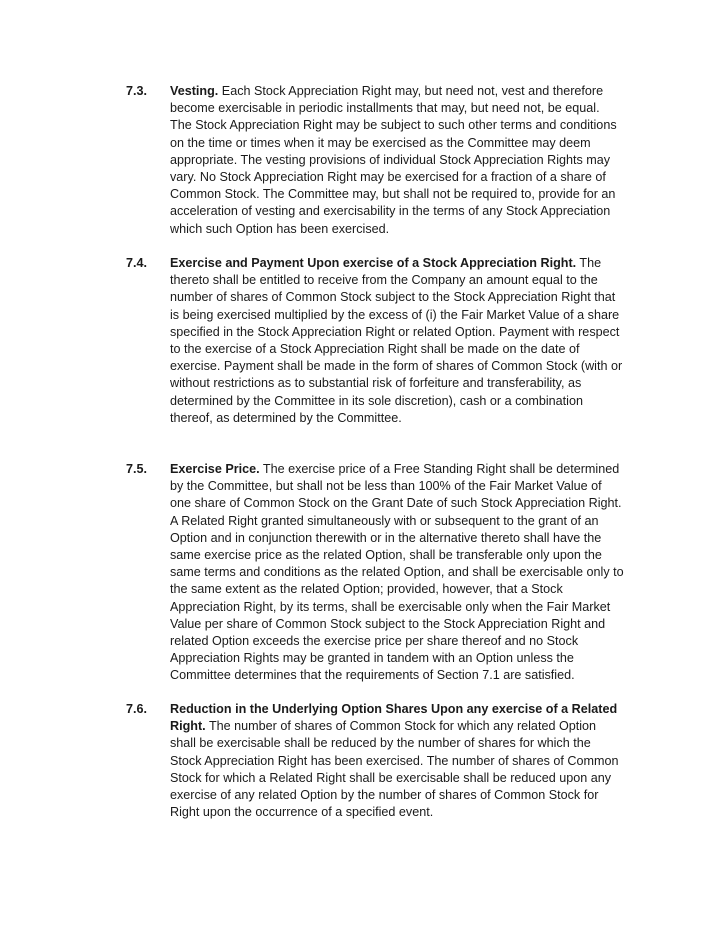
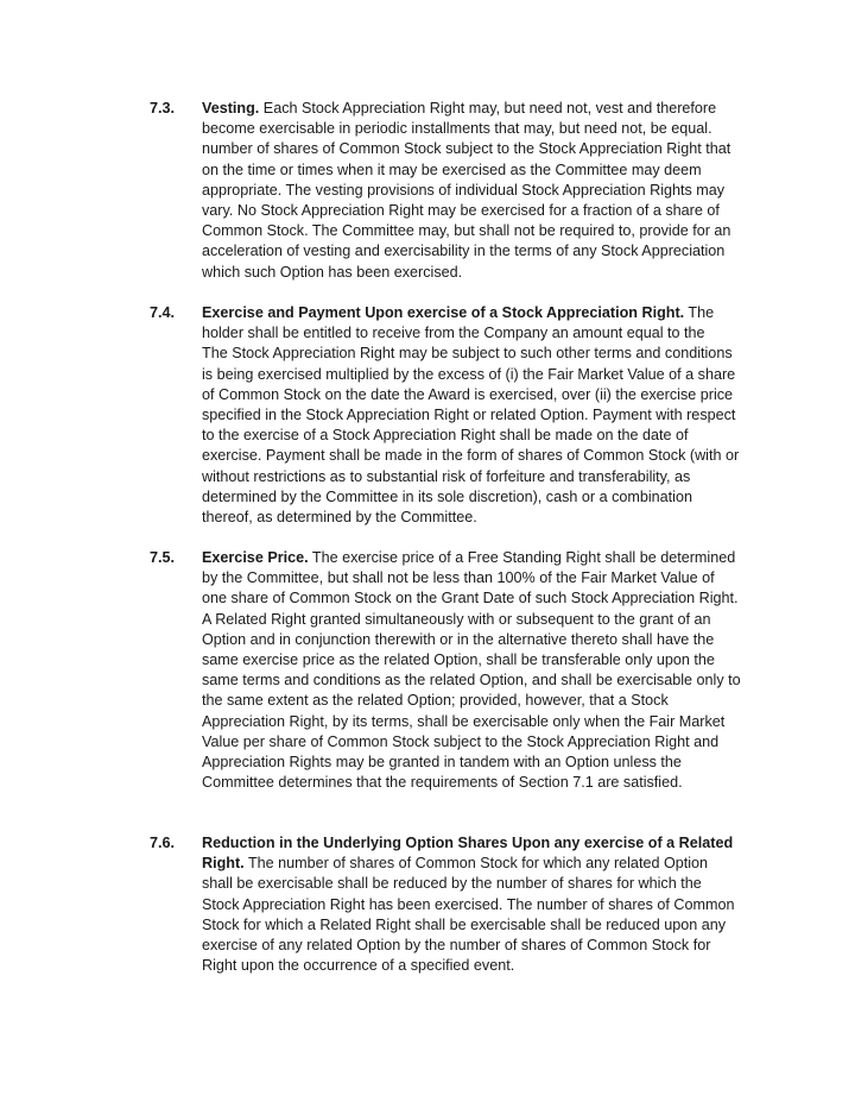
  7.3.
  Vesting. Each Stock Appreciation Right may, but need not, vest and therefore
  become exercisable in periodic installments that may, but need not, be equal.
- The Stock Appreciation Right may be subject to such other terms and conditions
+ number of shares of Common Stock subject to the Stock Appreciation Right that
  on the time or times when it may be exercised as the Committee may deem
  appropriate. The vesting provisions of individual Stock Appreciation Rights may
  vary. No Stock Appreciation Right may be exercised for a fraction of a share of
  Common Stock. The Committee may, but shall not be required to, provide for an
  acceleration of vesting and exercisability in the terms of any Stock Appreciation
  which such Option has been exercised.
  7.4.
  Exercise and Payment Upon exercise of a Stock Appreciation Right. The
- thereto shall be entitled to receive from the Company an amount equal to the
+ holder shall be entitled to receive from the Company an amount equal to the
- number of shares of Common Stock subject to the Stock Appreciation Right that
+ The Stock Appreciation Right may be subject to such other terms and conditions
  is being exercised multiplied by the excess of (i) the Fair Market Value of a share
+ of Common Stock on the date the Award is exercised, over (ii) the exercise price
  specified in the Stock Appreciation Right or related Option. Payment with respect
  to the exercise of a Stock Appreciation Right shall be made on the date of
  exercise. Payment shall be made in the form of shares of Common Stock (with or
  without restrictions as to substantial risk of forfeiture and transferability, as
  determined by the Committee in its sole discretion), cash or a combination
  thereof, as determined by the Committee.
  7.5.
  Exercise Price. The exercise price of a Free Standing Right shall be determined
  by the Committee, but shall not be less than 100% of the Fair Market Value of
  one share of Common Stock on the Grant Date of such Stock Appreciation Right.
  A Related Right granted simultaneously with or subsequent to the grant of an
  Option and in conjunction therewith or in the alternative thereto shall have the
  same exercise price as the related Option, shall be transferable only upon the
  same terms and conditions as the related Option, and shall be exercisable only to
  the same extent as the related Option; provided, however, that a Stock
  Appreciation Right, by its terms, shall be exercisable only when the Fair Market
  Value per share of Common Stock subject to the Stock Appreciation Right and
- related Option exceeds the exercise price per share thereof and no Stock
  Appreciation Rights may be granted in tandem with an Option unless the
  Committee determines that the requirements of Section 7.1 are satisfied.
  7.6.
  Reduction in the Underlying Option Shares Upon any exercise of a Related
  Right. The number of shares of Common Stock for which any related Option
  shall be exercisable shall be reduced by the number of shares for which the
  Stock Appreciation Right has been exercised. The number of shares of Common
  Stock for which a Related Right shall be exercisable shall be reduced upon any
  exercise of any related Option by the number of shares of Common Stock for
  Right upon the occurrence of a specified event.
